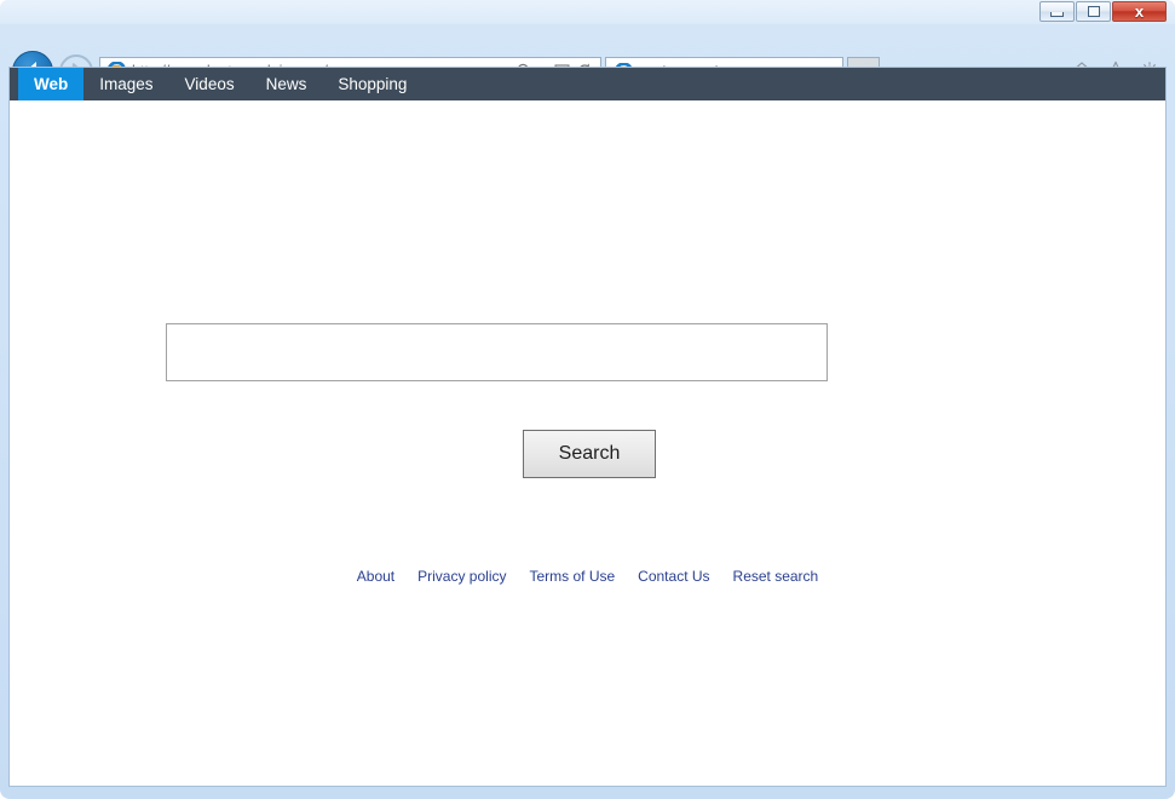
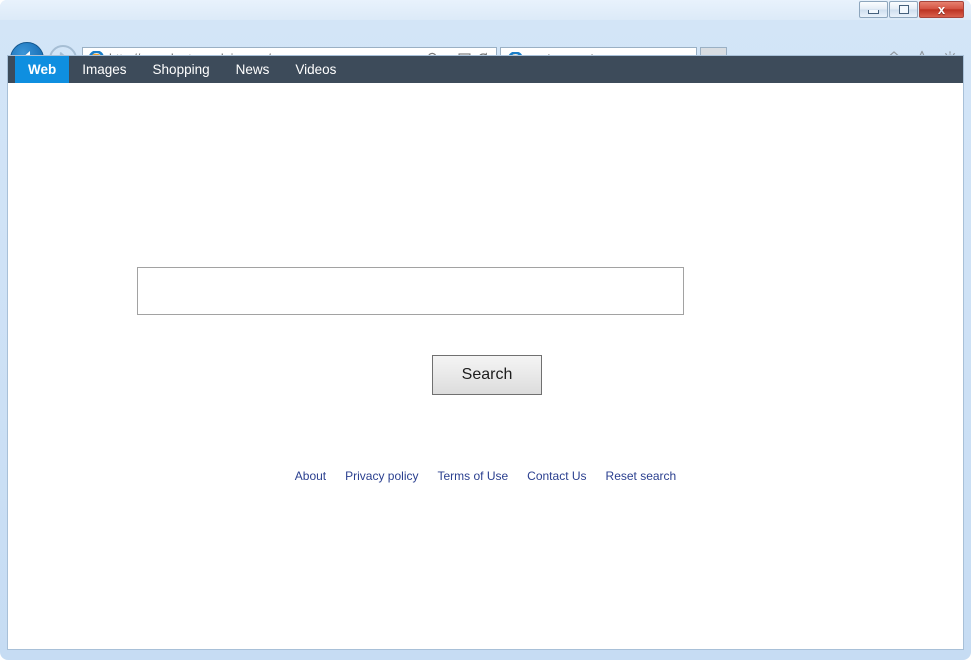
  x
  Web
  Images
- Videos
+ Shopping
  News
- Shopping
+ Videos
  Search
  About
  Privacy policy
  Terms of Use
  Contact Us
  Reset search
